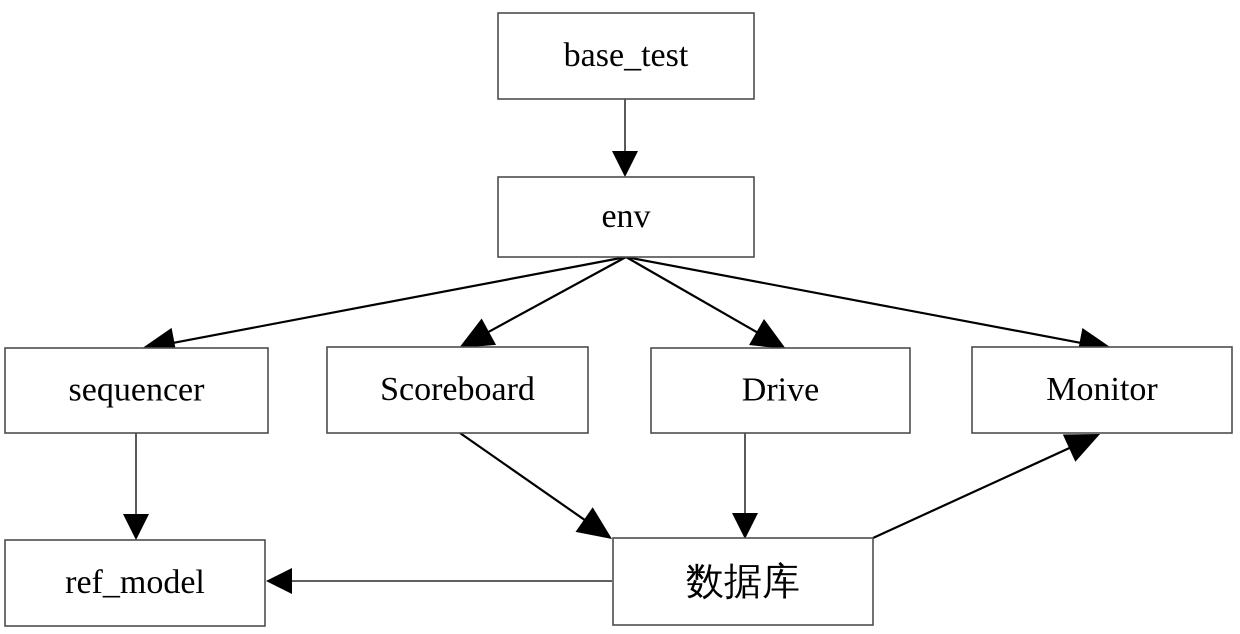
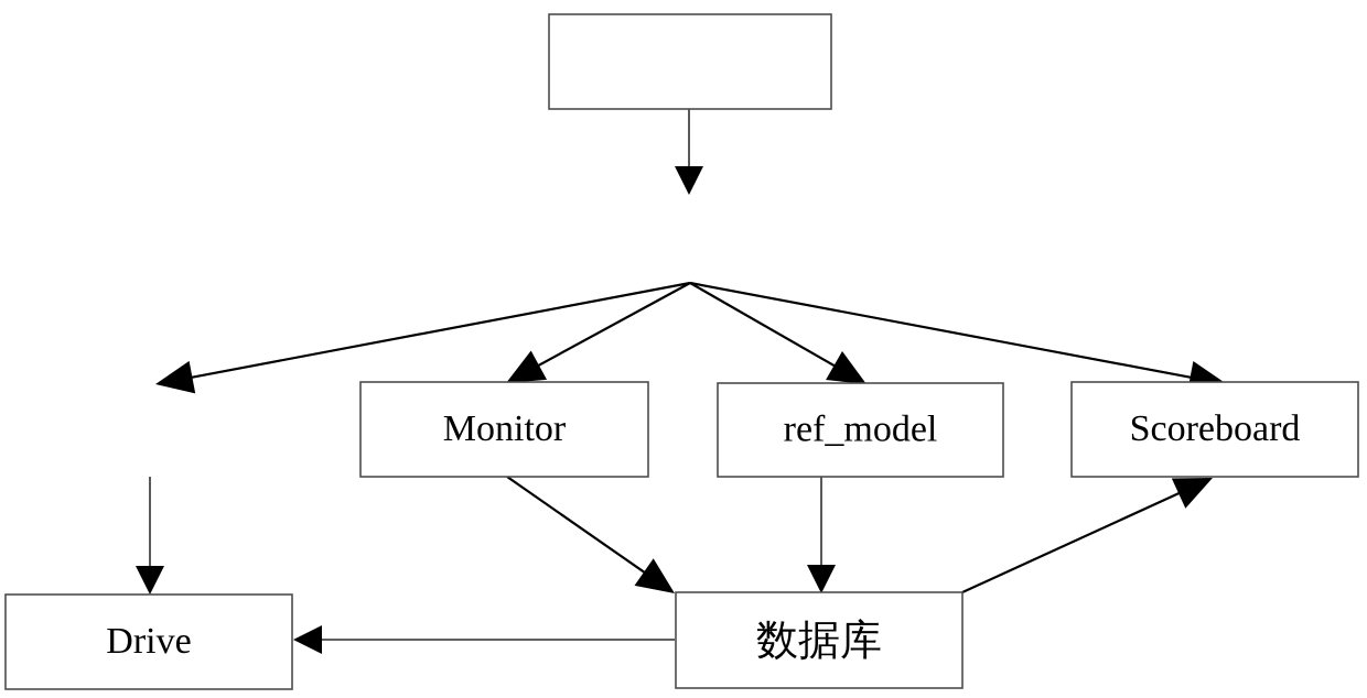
- base_test
- env
- sequencer
- Scoreboard
+ Monitor
- Drive
+ ref_model
- Monitor
+ Scoreboard
- ref_model
+ Drive
  数据库
